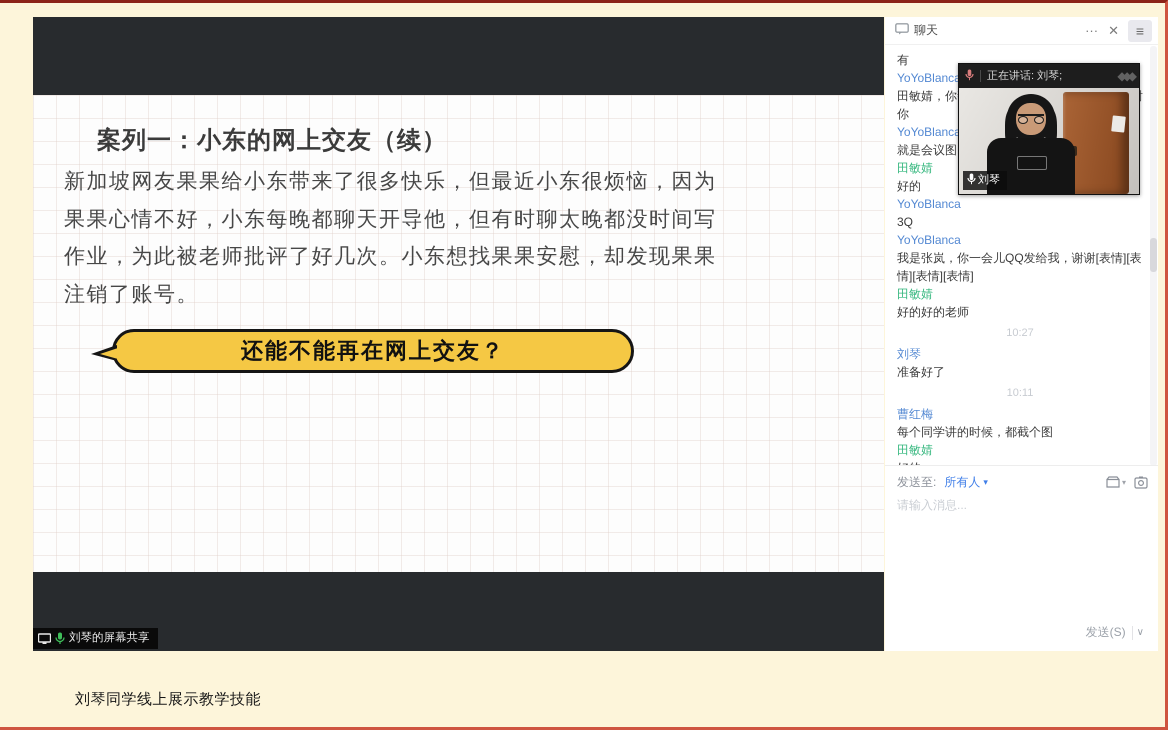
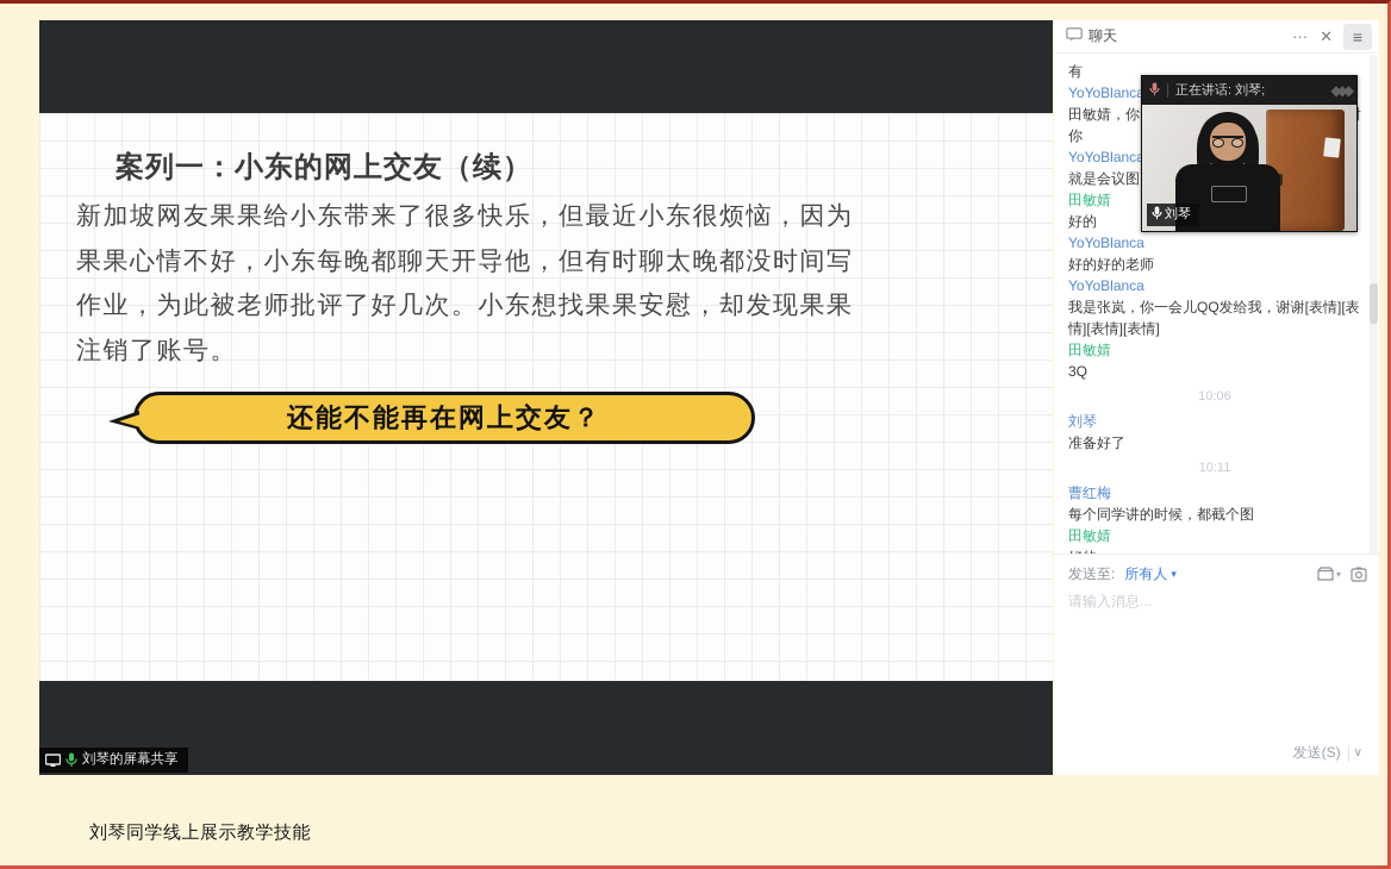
  案列一：小东的网上交友（续）
  新加坡网友果果给小东带来了很多快乐，但最近小东很烦恼，因为
  果果心情不好，小东每晚都聊天开导他，但有时聊太晚都没时间写
  作业，为此被老师批评了好几次。小东想找果果安慰，却发现果果
  注销了账号。
  还能不能再在网上交友？
  刘琴的屏幕共享
  聊天
  ···
  ✕
  ≡
  有
  YoYoBlanca
  田敏婧，你
  你
  YoYoBlanca
  就是会议图
  田敏婧
  好的
  YoYoBlanca
- 3Q
+ 好的好的老师
  YoYoBlanca
  我是张岚，你一会儿QQ发给我，谢谢[表情][表情][表情][表情]
  田敏婧
- 好的好的老师
+ 3Q
- 10:27
+ 10:06
  刘琴
  准备好了
  10:11
  曹红梅
  每个同学讲的时候，都截个图
  田敏婧
  发送至:
  所有人
  ▾
  ▾
  请输入消息...
  发送(S)
  ∨
  正在讲话: 刘琴;
  ◆◆◆
  刘琴
  刘琴同学线上展示教学技能
